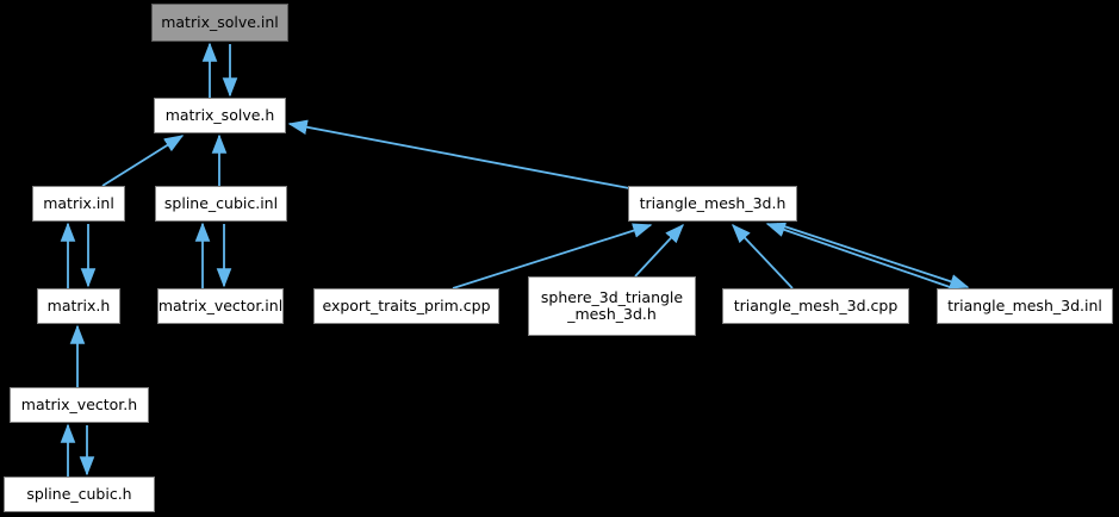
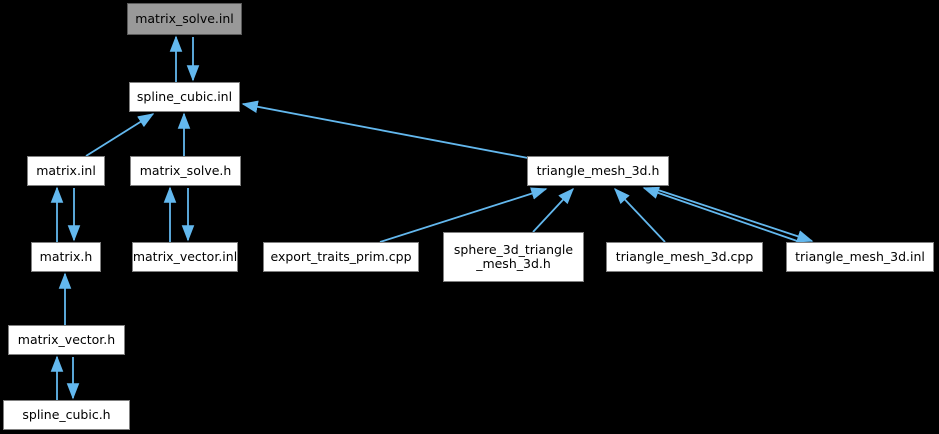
  matrix_solve.inl
- matrix_solve.h
+ spline_cubic.inl
  matrix.inl
- spline_cubic.inl
+ matrix_solve.h
  triangle_mesh_3d.h
  matrix.h
  matrix_vector.inl
  export_traits_prim.cpp
  sphere_3d_triangle
  _mesh_3d.h
  triangle_mesh_3d.cpp
  triangle_mesh_3d.inl
  matrix_vector.h
  spline_cubic.h
